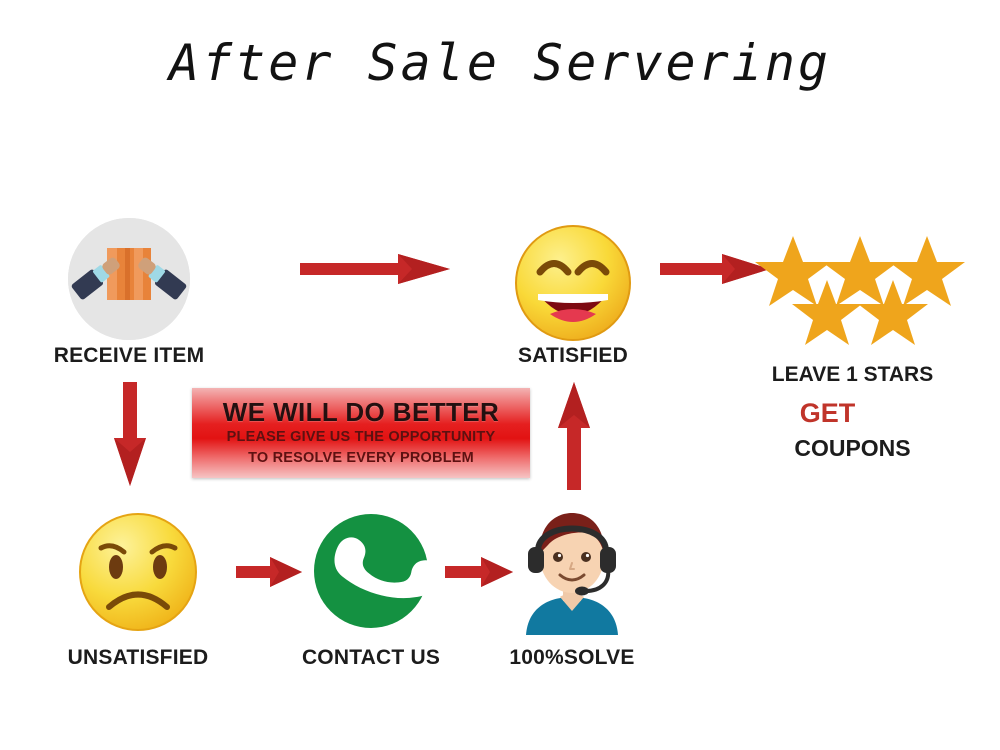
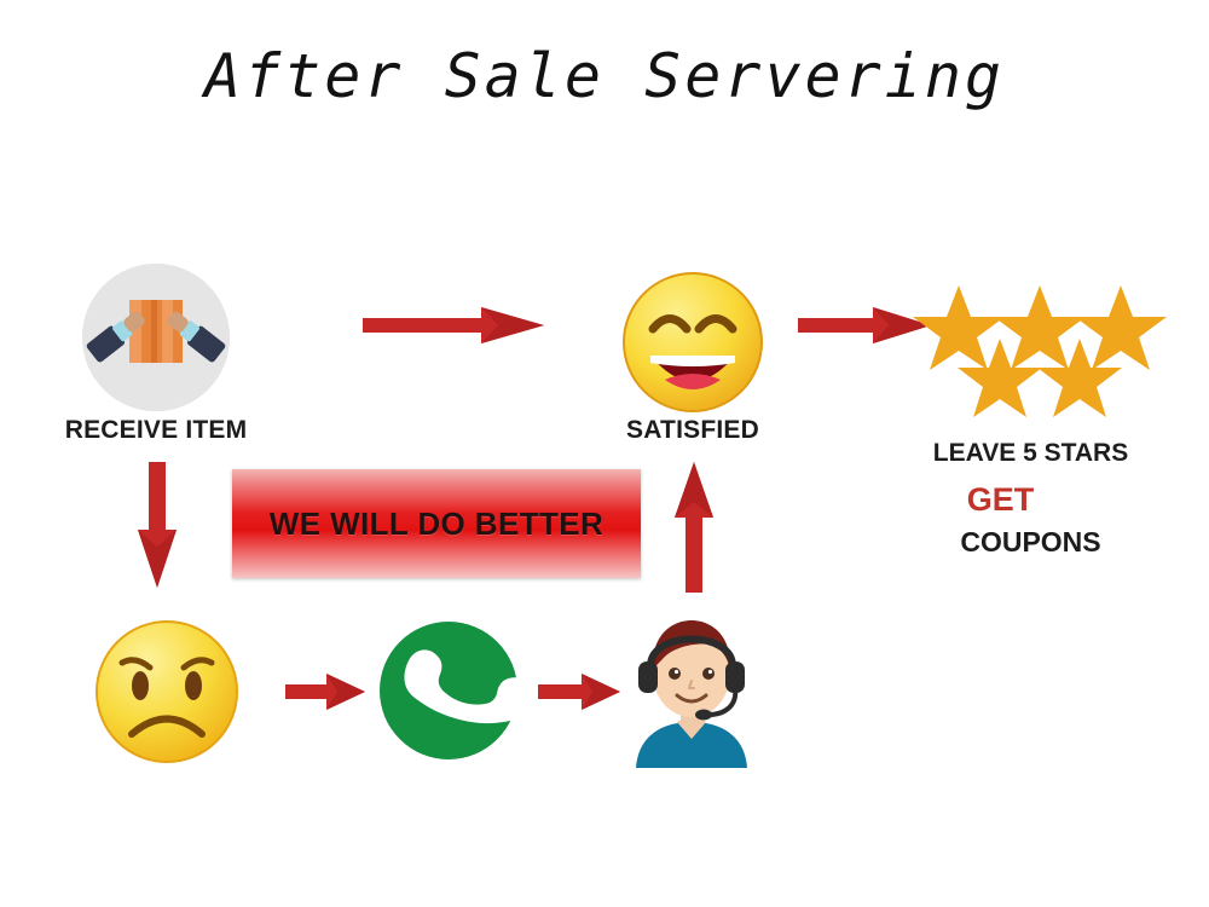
  After Sale Servering
  RECEIVE ITEM
  SATISFIED
- LEAVE 1 STARS
+ LEAVE 5 STARS
  GET
  COUPONS
  WE WILL DO BETTER
- PLEASE GIVE US THE OPPORTUNITY
- TO RESOLVE EVERY PROBLEM
- UNSATISFIED
- CONTACT US
- 100%SOLVE
